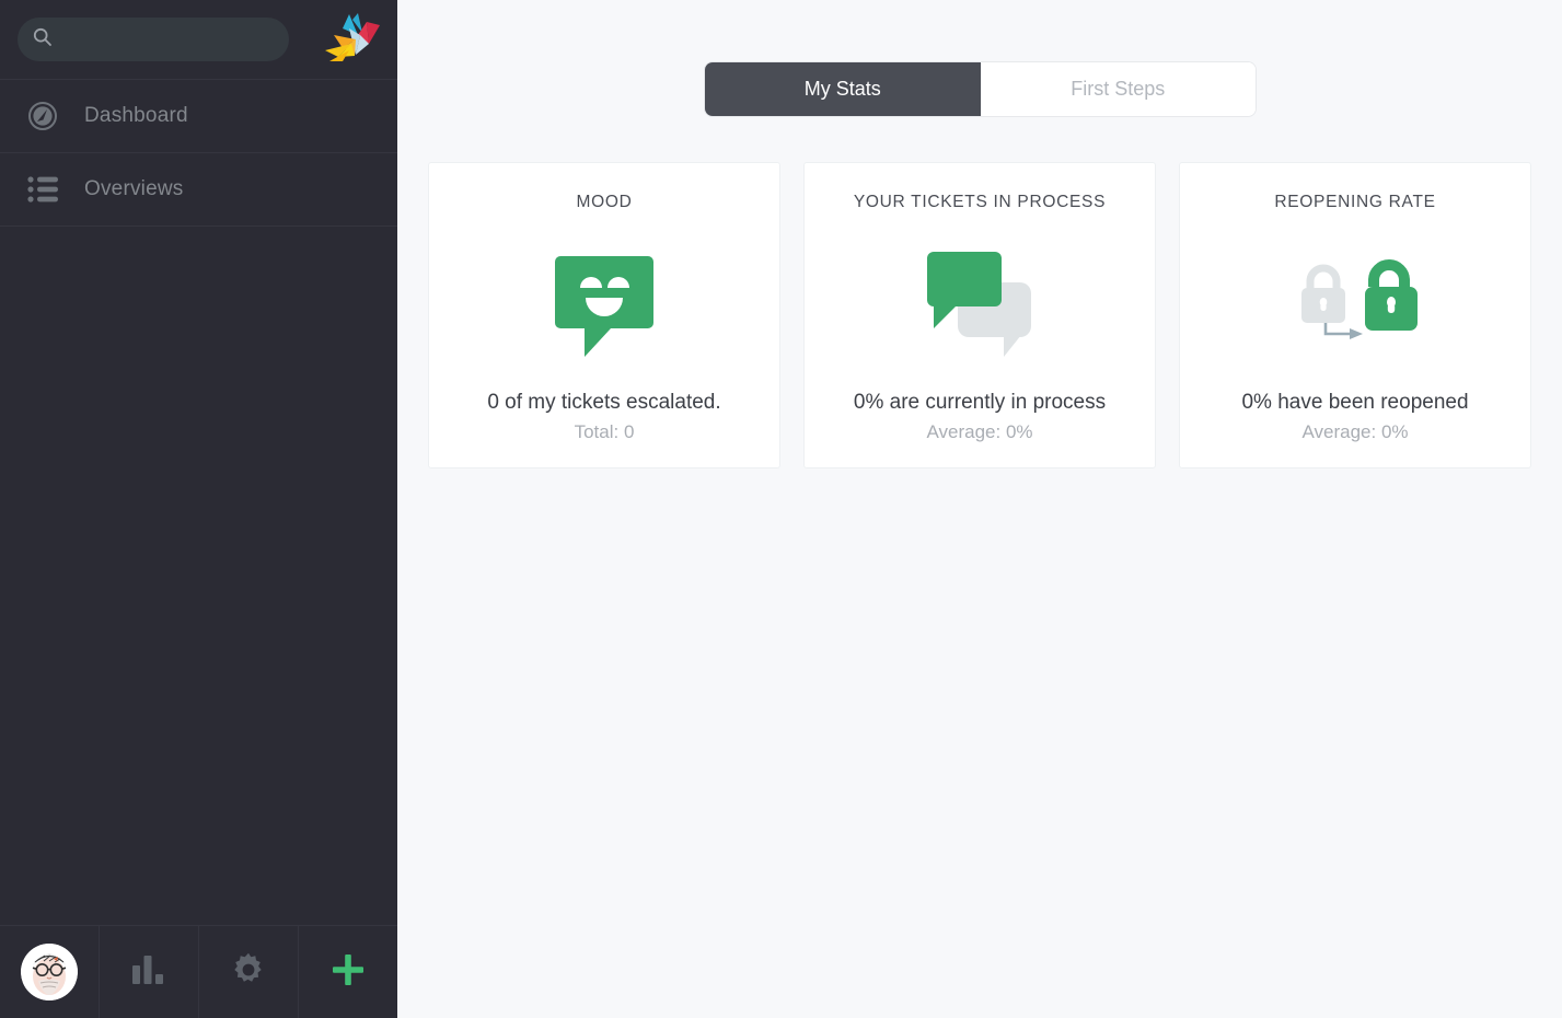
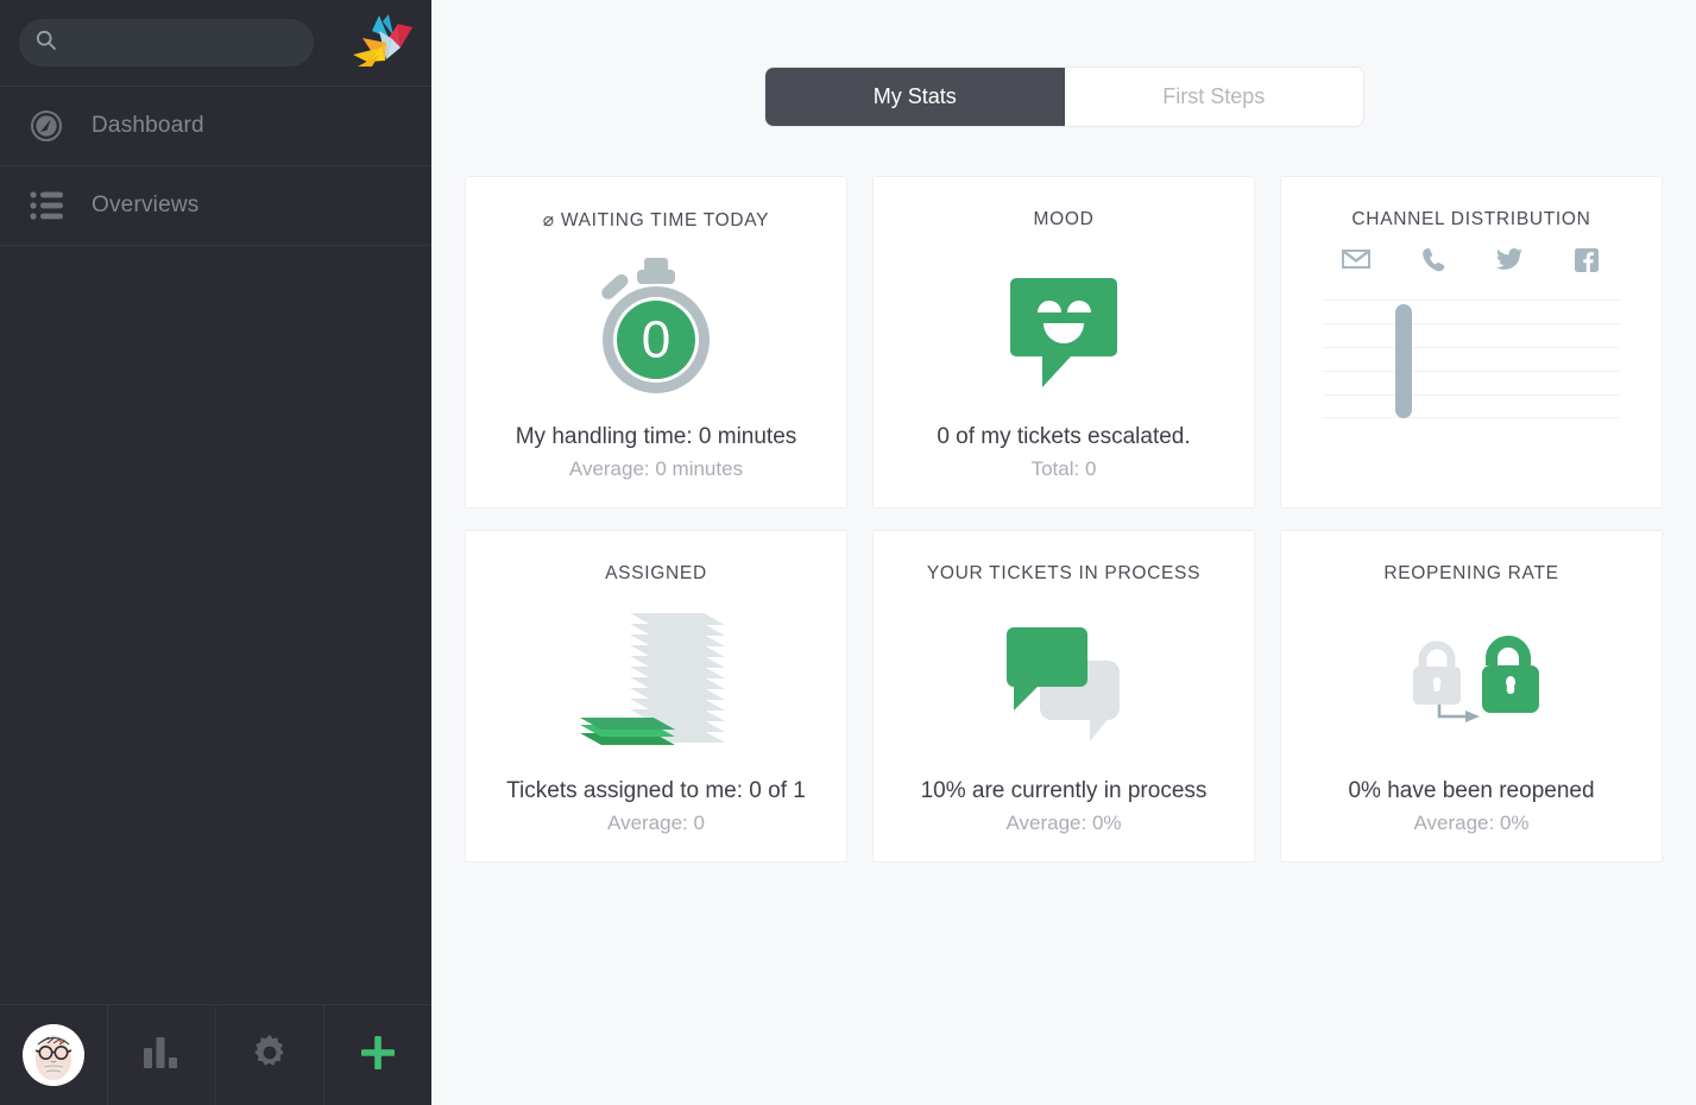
  Dashboard
  Overviews
  My Stats
  First Steps
+ ⌀ WAITING TIME TODAY
+ 0
+ My handling time: 0 minutes
+ Average: 0 minutes
  MOOD
  0 of my tickets escalated.
  Total: 0
+ CHANNEL DISTRIBUTION
+ ASSIGNED
+ Tickets assigned to me: 0 of 1
+ Average: 0
  YOUR TICKETS IN PROCESS
- 0% are currently in process
+ 10% are currently in process
  Average: 0%
  REOPENING RATE
  0% have been reopened
  Average: 0%
